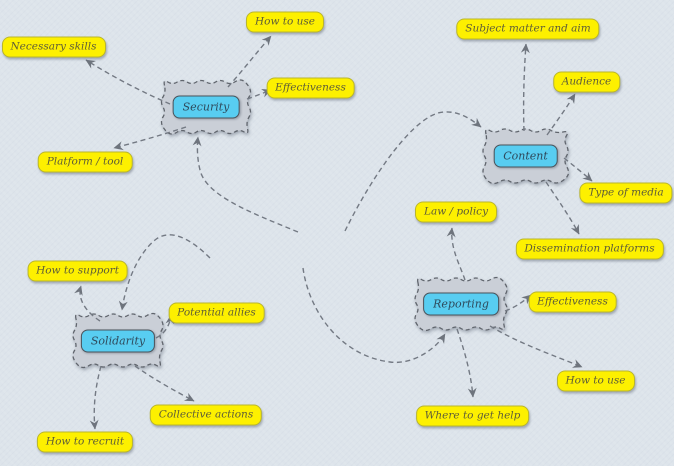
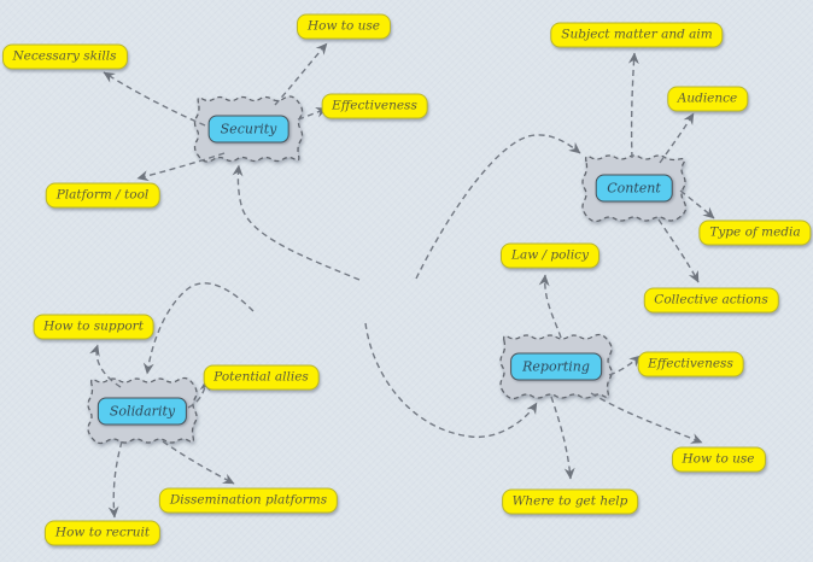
  Security
  Necessary skills
  How to use
  Effectiveness
  Platform / tool
  Content
  Subject matter and aim
  Audience
  Type of media
- Dissemination platforms
+ Collective actions
  Solidarity
  How to support
  Potential allies
- Collective actions
+ Dissemination platforms
  How to recruit
  Reporting
  Law / policy
  Effectiveness
  How to use
  Where to get help
